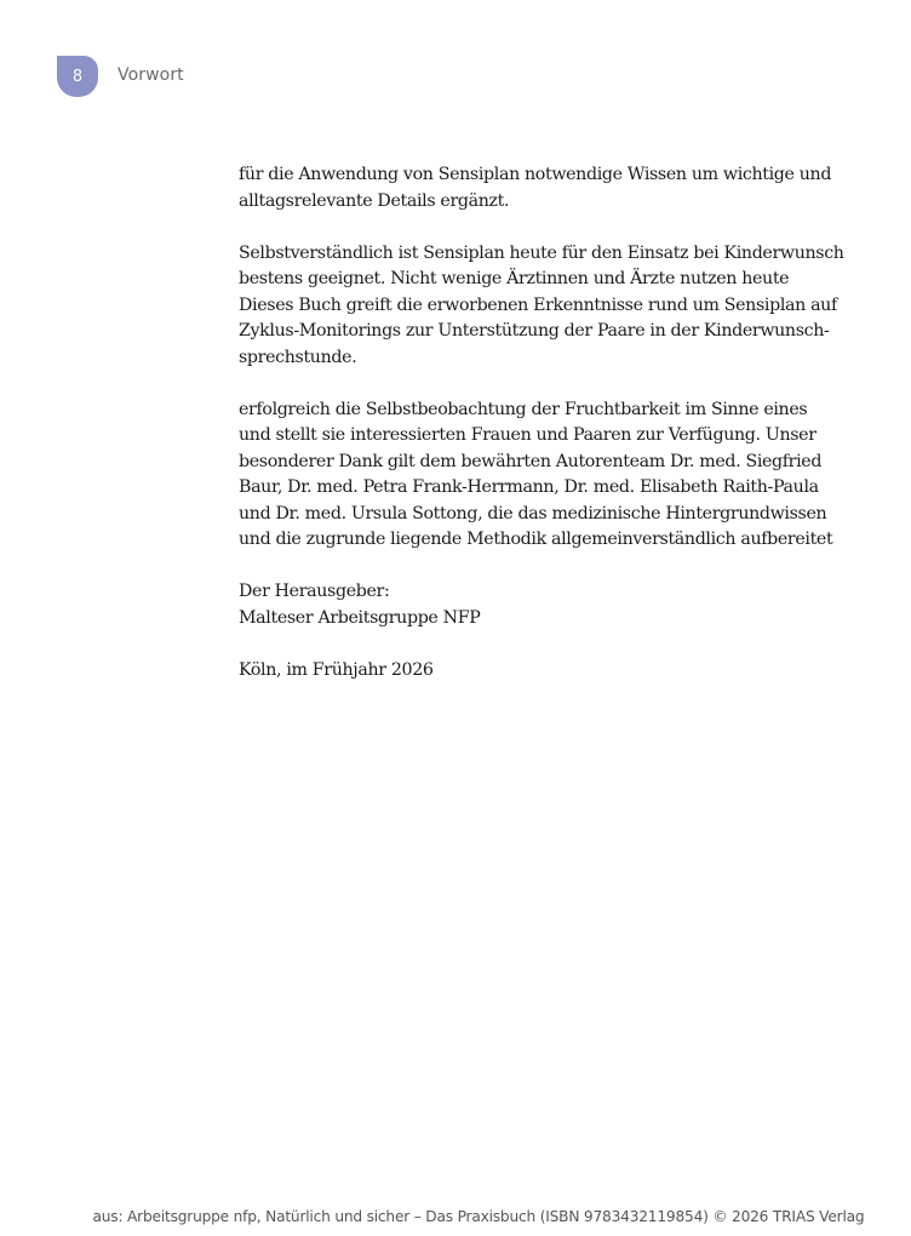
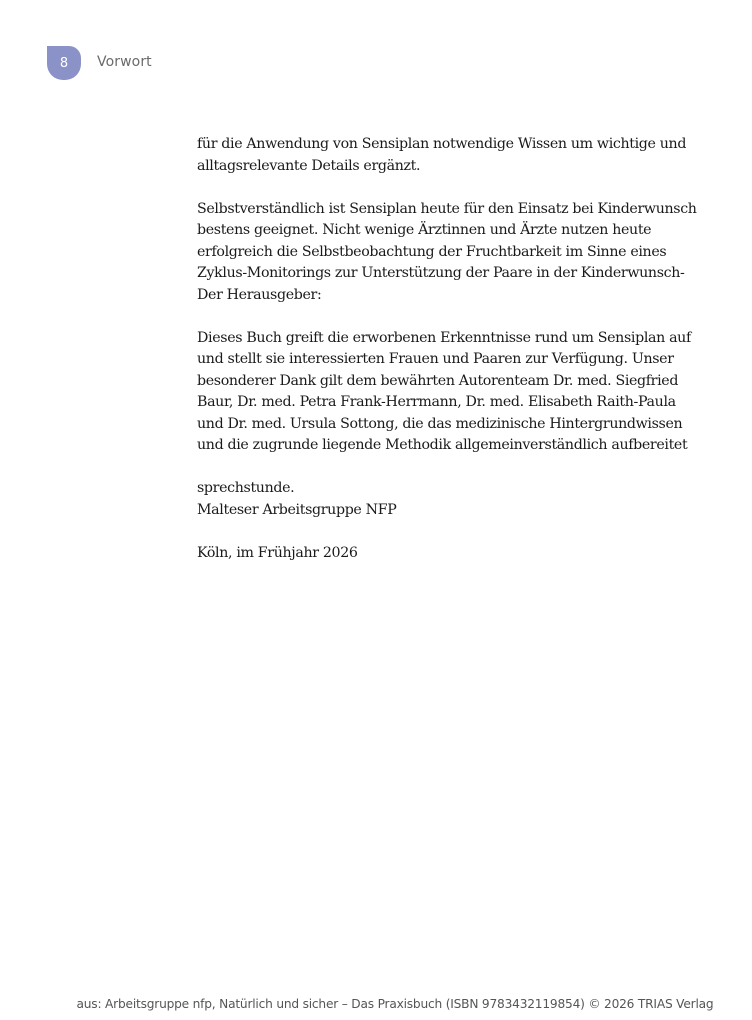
  8
  Vorwort
  für die Anwendung von Sensiplan notwendige Wissen um wichtige und
  alltagsrelevante Details ergänzt.
  Selbstverständlich ist Sensiplan heute für den Einsatz bei Kinderwunsch
  bestens geeignet. Nicht wenige Ärztinnen und Ärzte nutzen heute
- Dieses Buch greift die erworbenen Erkenntnisse rund um Sensiplan auf
+ erfolgreich die Selbstbeobachtung der Fruchtbarkeit im Sinne eines
  Zyklus-Monitorings zur Unterstützung der Paare in der Kinderwunsch-
- sprechstunde.
+ Der Herausgeber:
- erfolgreich die Selbstbeobachtung der Fruchtbarkeit im Sinne eines
+ Dieses Buch greift die erworbenen Erkenntnisse rund um Sensiplan auf
  und stellt sie interessierten Frauen und Paaren zur Verfügung. Unser
  besonderer Dank gilt dem bewährten Autorenteam Dr. med. Siegfried
  Baur, Dr. med. Petra Frank-Herrmann, Dr. med. Elisabeth Raith-Paula
  und Dr. med. Ursula Sottong, die das medizinische Hintergrundwissen
  und die zugrunde liegende Methodik allgemeinverständlich aufbereitet
- Der Herausgeber:
+ sprechstunde.
  Malteser Arbeitsgruppe NFP
  Köln, im Frühjahr 2026
  aus: Arbeitsgruppe nfp, Natürlich und sicher – Das Praxisbuch (ISBN 9783432119854) © 2026 TRIAS Verlag
